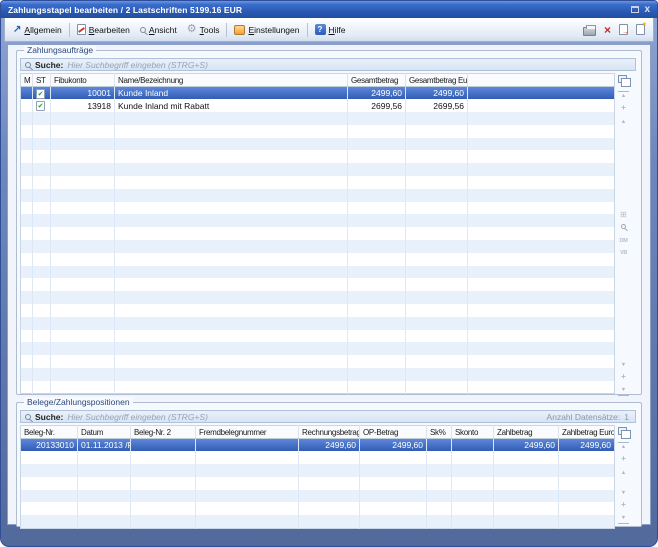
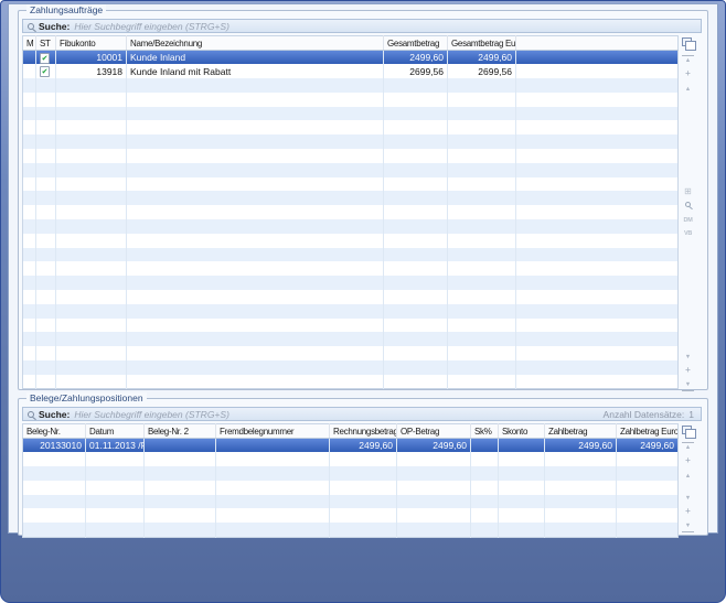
- Zahlungsstapel bearbeiten / 2 Lastschriften 5199.16 EUR
- x
- ↗
- Allgemein
- Bearbeiten
- Ansicht
- ⚙
- Tools
- Einstellungen
- ?
- Hilfe
- ×
  Zahlungsaufträge
  Suche:
  Hier Suchbegriff eingeben (STRG+S)
  M	ST	Fibukonto	Name/Bezeichnung	Gesamtbetrag	Gesamtbetrag Eu
  		10001	Kunde Inland	2499,60	2499,60
  		13918	Kunde Inland mit Rabatt	2699,56	2699,56
  +
  ⊞
  +
  Belege/Zahlungspositionen
  Suche:
  Hier Suchbegriff eingeben (STRG+S)
  Anzahl Datensätze:
  1
  Beleg-Nr.	Datum	Beleg-Nr. 2	Fremdbelegnummer	Rechnungsbetrag	OP-Betrag	Sk%	Skonto	Zahlbetrag	Zahlbetrag Euro
  20133010	01.11.2013 /F			2499,60	2499,60			2499,60	2499,60
  +
  +
